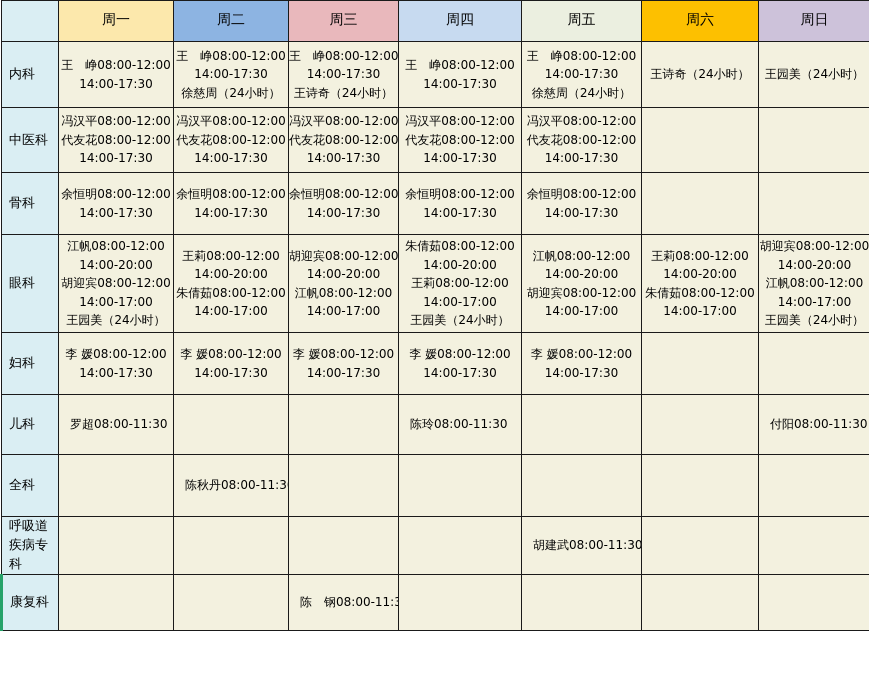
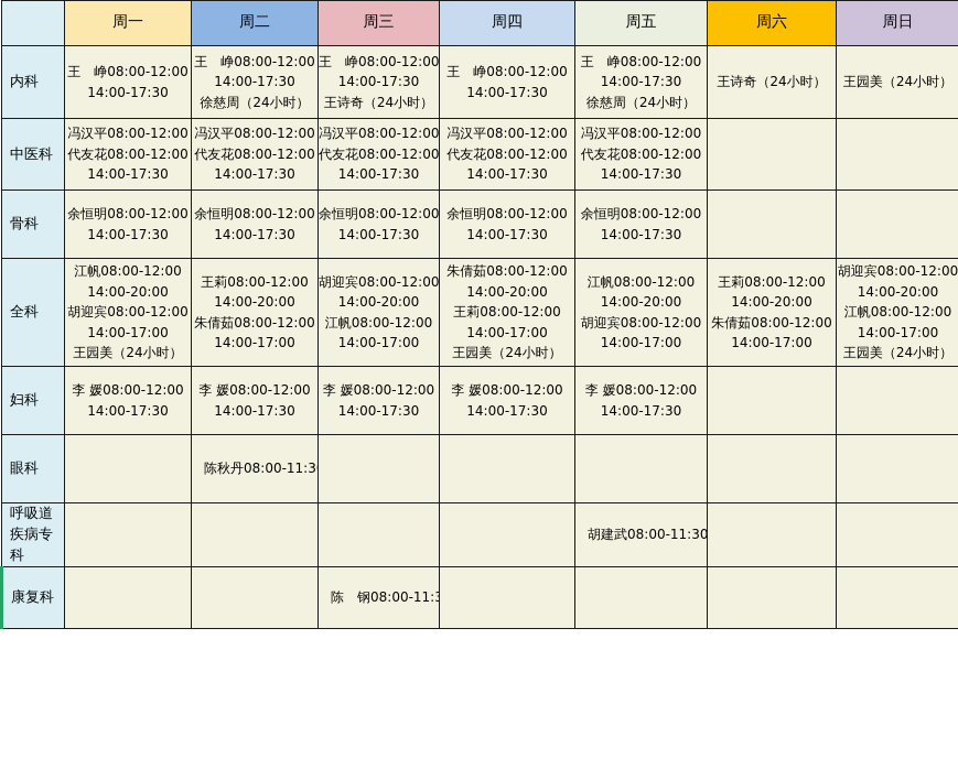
  	周一	周二	周三	周四	周五	周六	周日
  内科	王 峥08:00-12:0014:00-17:30	王 峥08:00-12:0014:00-17:30徐慈周（24小时）	王 峥08:00-12:0014:00-17:30王诗奇（24小时）	王 峥08:00-12:0014:00-17:30	王 峥08:00-12:0014:00-17:30徐慈周（24小时）	王诗奇（24小时）	王园美（24小时）
  中医科	冯汉平08:00-12:00代友花08:00-12:0014:00-17:30	冯汉平08:00-12:00代友花08:00-12:0014:00-17:30	冯汉平08:00-12:00代友花08:00-12:0014:00-17:30	冯汉平08:00-12:00代友花08:00-12:0014:00-17:30	冯汉平08:00-12:00代友花08:00-12:0014:00-17:30
  骨科	余恒明08:00-12:0014:00-17:30	余恒明08:00-12:0014:00-17:30	余恒明08:00-12:0014:00-17:30	余恒明08:00-12:0014:00-17:30	余恒明08:00-12:0014:00-17:30
- 眼科	江帆08:00-12:0014:00-20:00胡迎宾08:00-12:0014:00-17:00王园美（24小时）	王莉08:00-12:0014:00-20:00朱倩茹08:00-12:0014:00-17:00	胡迎宾08:00-12:0014:00-20:00江帆08:00-12:0014:00-17:00	朱倩茹08:00-12:0014:00-20:00王莉08:00-12:0014:00-17:00王园美（24小时）	江帆08:00-12:0014:00-20:00胡迎宾08:00-12:0014:00-17:00	王莉08:00-12:0014:00-20:00朱倩茹08:00-12:0014:00-17:00	胡迎宾08:00-12:0014:00-20:00江帆08:00-12:0014:00-17:00王园美（24小时）
+ 全科	江帆08:00-12:0014:00-20:00胡迎宾08:00-12:0014:00-17:00王园美（24小时）	王莉08:00-12:0014:00-20:00朱倩茹08:00-12:0014:00-17:00	胡迎宾08:00-12:0014:00-20:00江帆08:00-12:0014:00-17:00	朱倩茹08:00-12:0014:00-20:00王莉08:00-12:0014:00-17:00王园美（24小时）	江帆08:00-12:0014:00-20:00胡迎宾08:00-12:0014:00-17:00	王莉08:00-12:0014:00-20:00朱倩茹08:00-12:0014:00-17:00	胡迎宾08:00-12:0014:00-20:00江帆08:00-12:0014:00-17:00王园美（24小时）
  妇科	李 媛08:00-12:0014:00-17:30	李 媛08:00-12:0014:00-17:30	李 媛08:00-12:0014:00-17:30	李 媛08:00-12:0014:00-17:30	李 媛08:00-12:0014:00-17:30
- 儿科	罗超08:00-11:30			陈玲08:00-11:30			付阳08:00-11:30
- 全科		陈秋丹08:00-11:3
+ 眼科		陈秋丹08:00-11:3
  呼吸道疾病专科					胡建武08:00-11:30
  康复科			陈 钢08:00-11:
